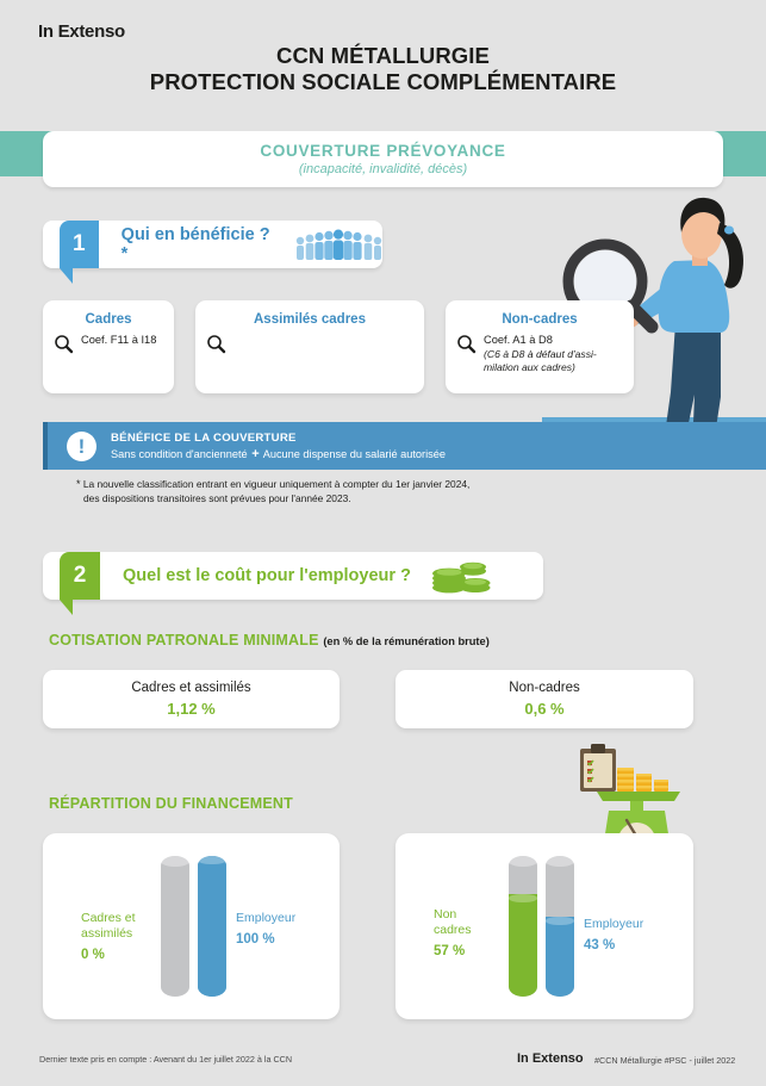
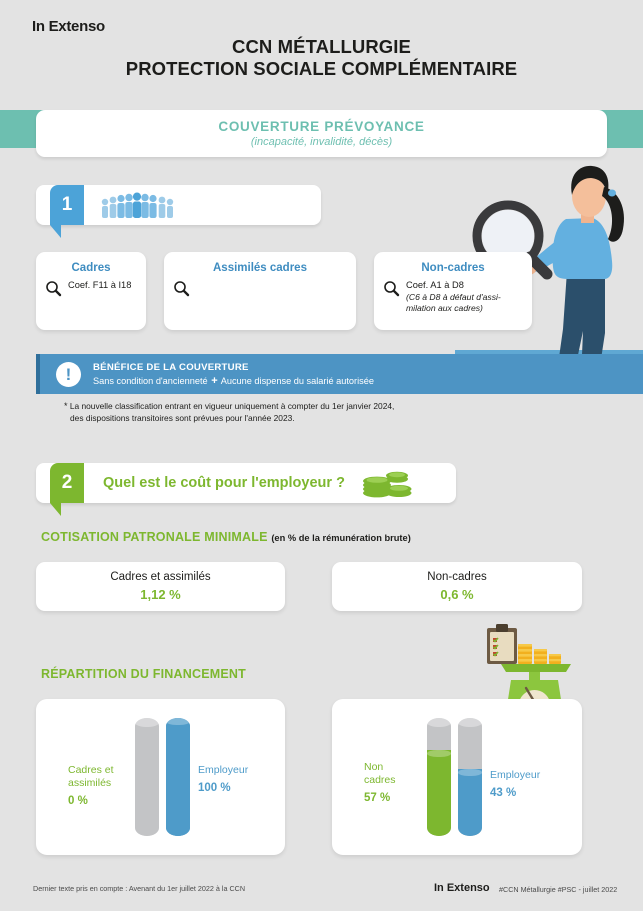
  In Extenso
  CCN MÉTALLURGIE
  PROTECTION SOCIALE COMPLÉMENTAIRE
  COUVERTURE PRÉVOYANCE
  (incapacité, invalidité, décès)
  1
- Qui en bénéficie ? *
  Cadres
  Coef. F11 à I18
  Assimilés cadres
  Non-cadres
  Coef. A1 à D8
  (C6 à D8 à défaut d'assi-
  milation aux cadres)
  !
  BÉNÉFICE DE LA COUVERTURE
  Sans condition d'ancienneté + Aucune dispense du salarié autorisée
  * La nouvelle classification entrant en vigueur uniquement à compter du 1er janvier 2024,
  des dispositions transitoires sont prévues pour l'année 2023.
  2
  Quel est le coût pour l'employeur ?
  COTISATION PATRONALE MINIMALE (en % de la rémunération brute)
  Cadres et assimilés
  1,12 %
  Non-cadres
  0,6 %
  RÉPARTITION DU FINANCEMENT
  Cadres et
  assimilés
  0 %
  Employeur
  100 %
  Non
  cadres
  57 %
  Employeur
  43 %
  Dernier texte pris en compte : Avenant du 1er juillet 2022 à la CCN
  In Extenso
  #CCN Métallurgie #PSC - juillet 2022
